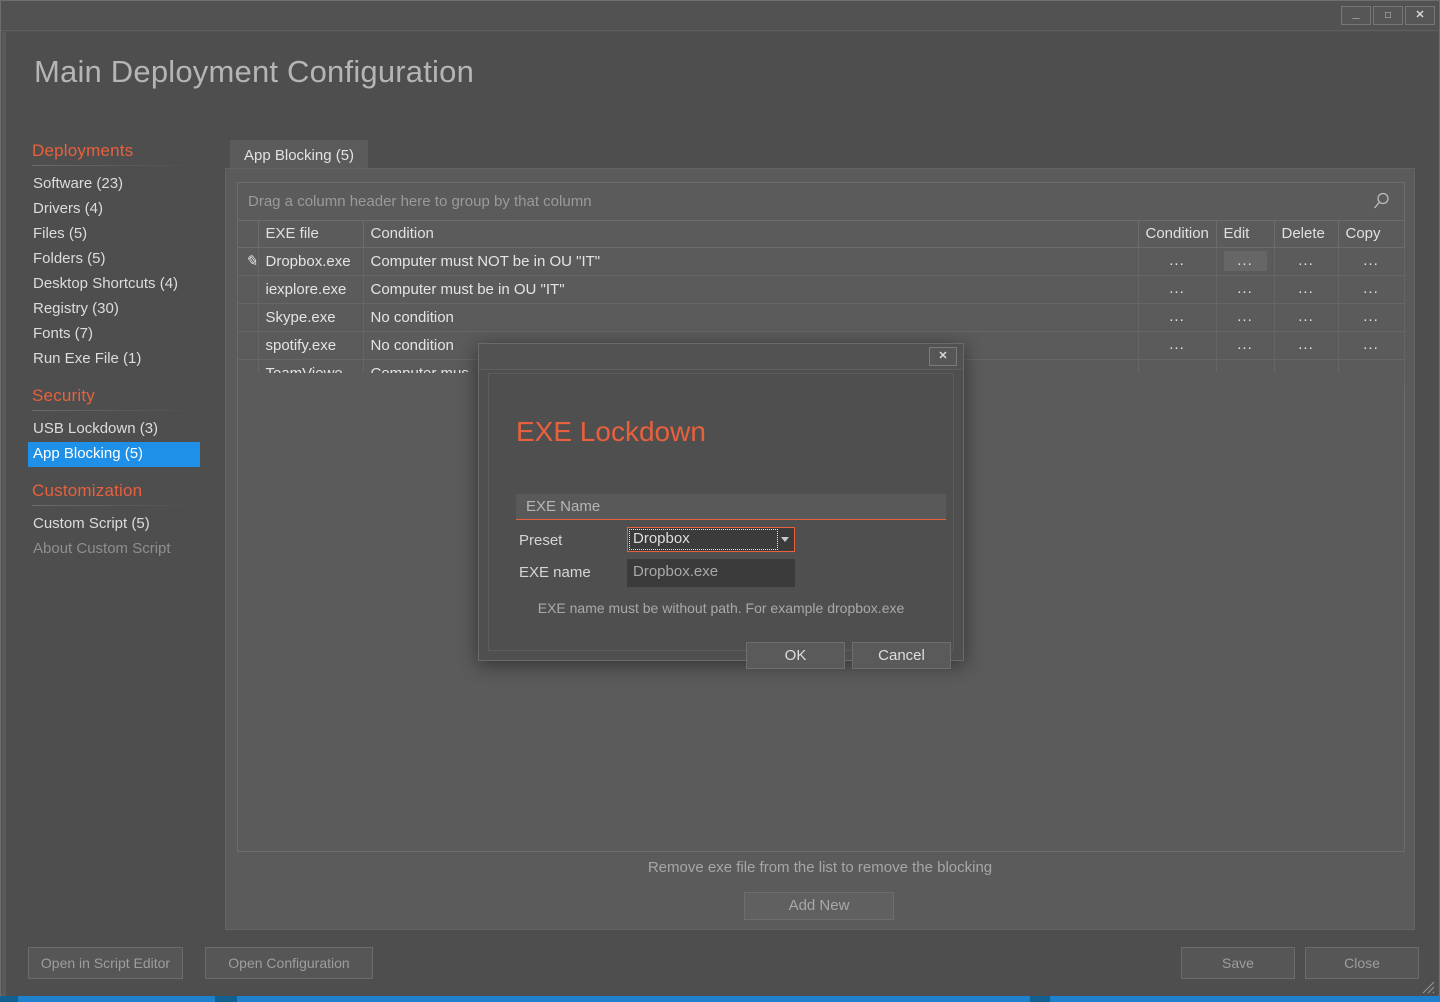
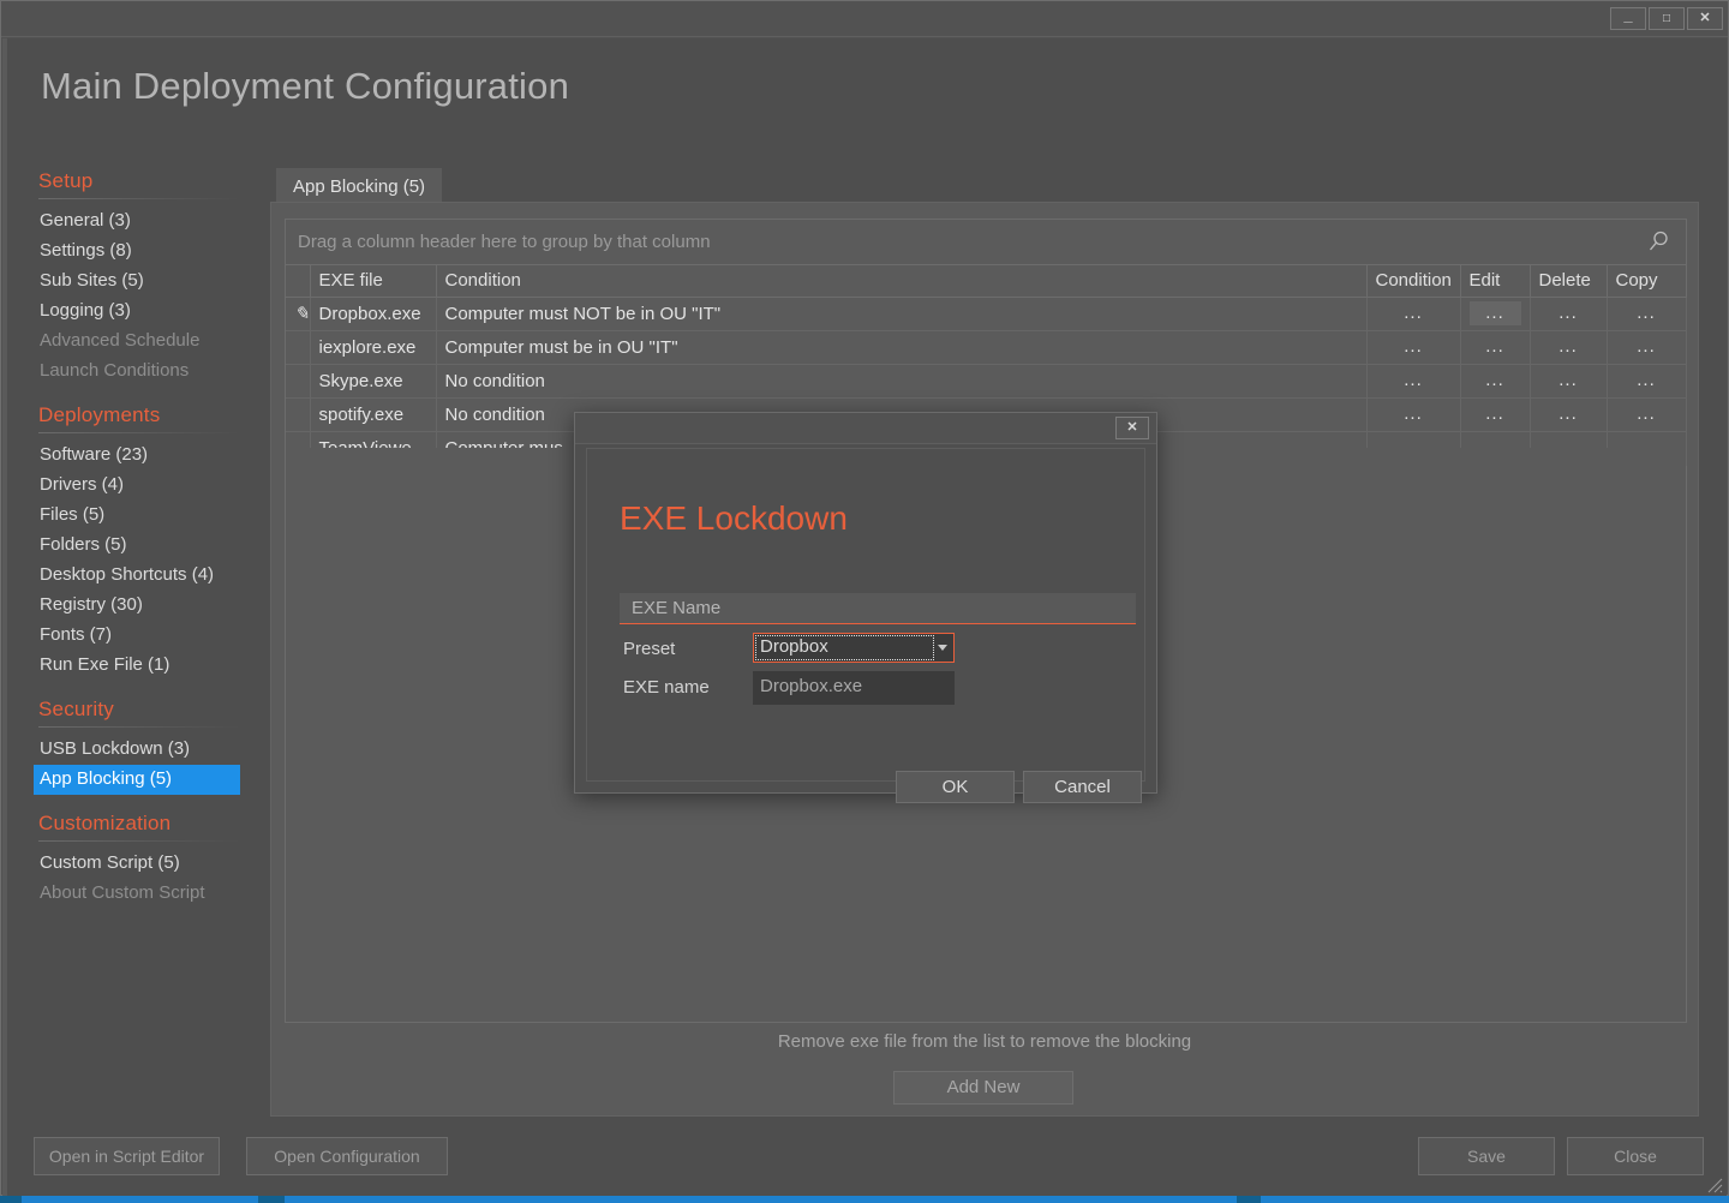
  _
  □
  ✕
  Main Deployment Configuration
+ Setup
+ General (3)
+ Settings (8)
+ Sub Sites (5)
+ Logging (3)
+ Advanced Schedule
+ Launch Conditions
  Deployments
  Software (23)
  Drivers (4)
  Files (5)
  Folders (5)
  Desktop Shortcuts (4)
  Registry (30)
  Fonts (7)
  Run Exe File (1)
  Security
  USB Lockdown (3)
  App Blocking (5)
  Customization
  Custom Script (5)
  About Custom Script
  App Blocking (5)
  Drag a column header here to group by that column
  	EXE file	Condition	Condition	Edit	Delete	Copy
  ✎	Dropbox.exe	Computer must NOT be in OU "IT"	...	...	...	...
  	iexplore.exe	Computer must be in OU "IT"	...	...	...	...
  	Skype.exe	No condition	...	...	...	...
  	spotify.exe	No condition	...	...	...	...
  Remove exe file from the list to remove the blocking
  Add New
  Open in Script Editor
  Open Configuration
  Save
  Close
  ✕
  EXE Lockdown
  EXE Name
  Preset
  Dropbox
  EXE name
  Dropbox.exe
- EXE name must be without path. For example dropbox.exe
  OK
  Cancel
